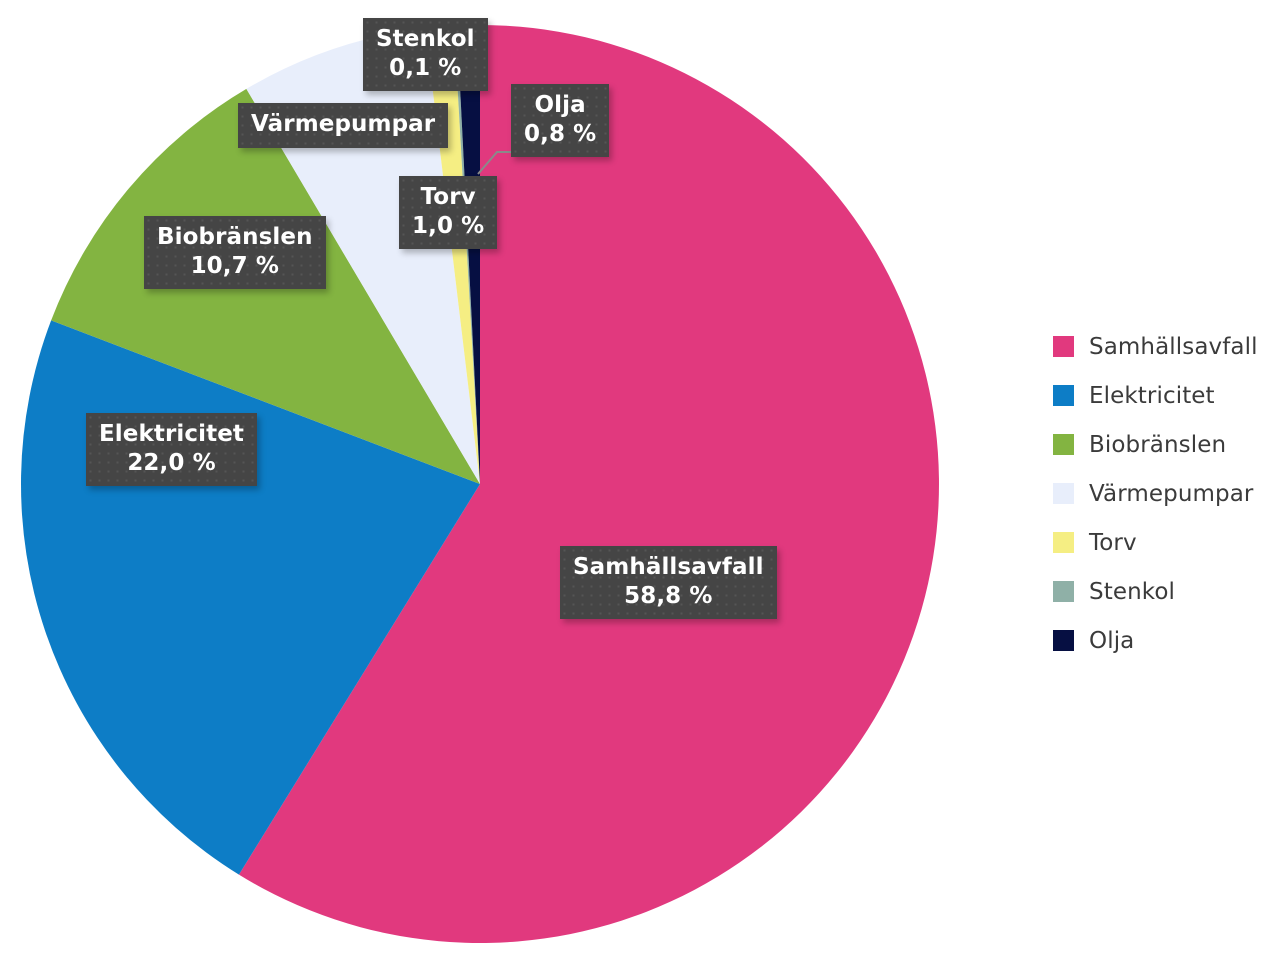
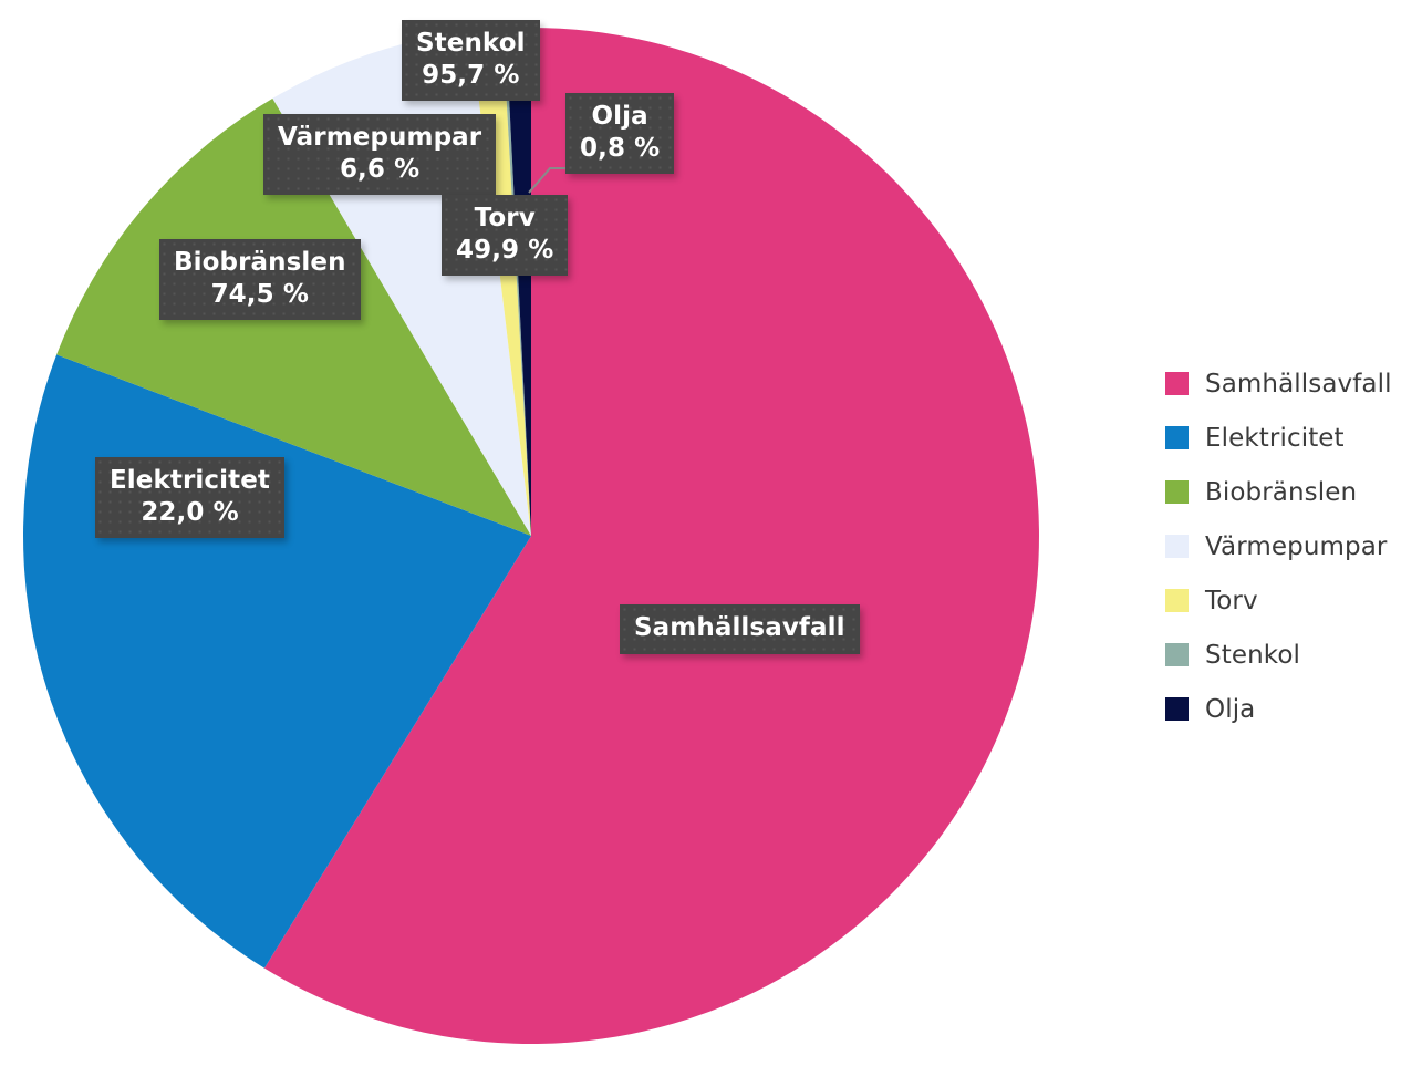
  Stenkol
- 0,1 %
+ 95,7 %
  Värmepumpar
+ 6,6 %
  Torv
- 1,0 %
+ 49,9 %
  Olja
  0,8 %
  Biobränslen
- 10,7 %
+ 74,5 %
  Elektricitet
  22,0 %
  Samhällsavfall
- 58,8 %
  Samhällsavfall
  Elektricitet
  Biobränslen
  Värmepumpar
  Torv
  Stenkol
  Olja
